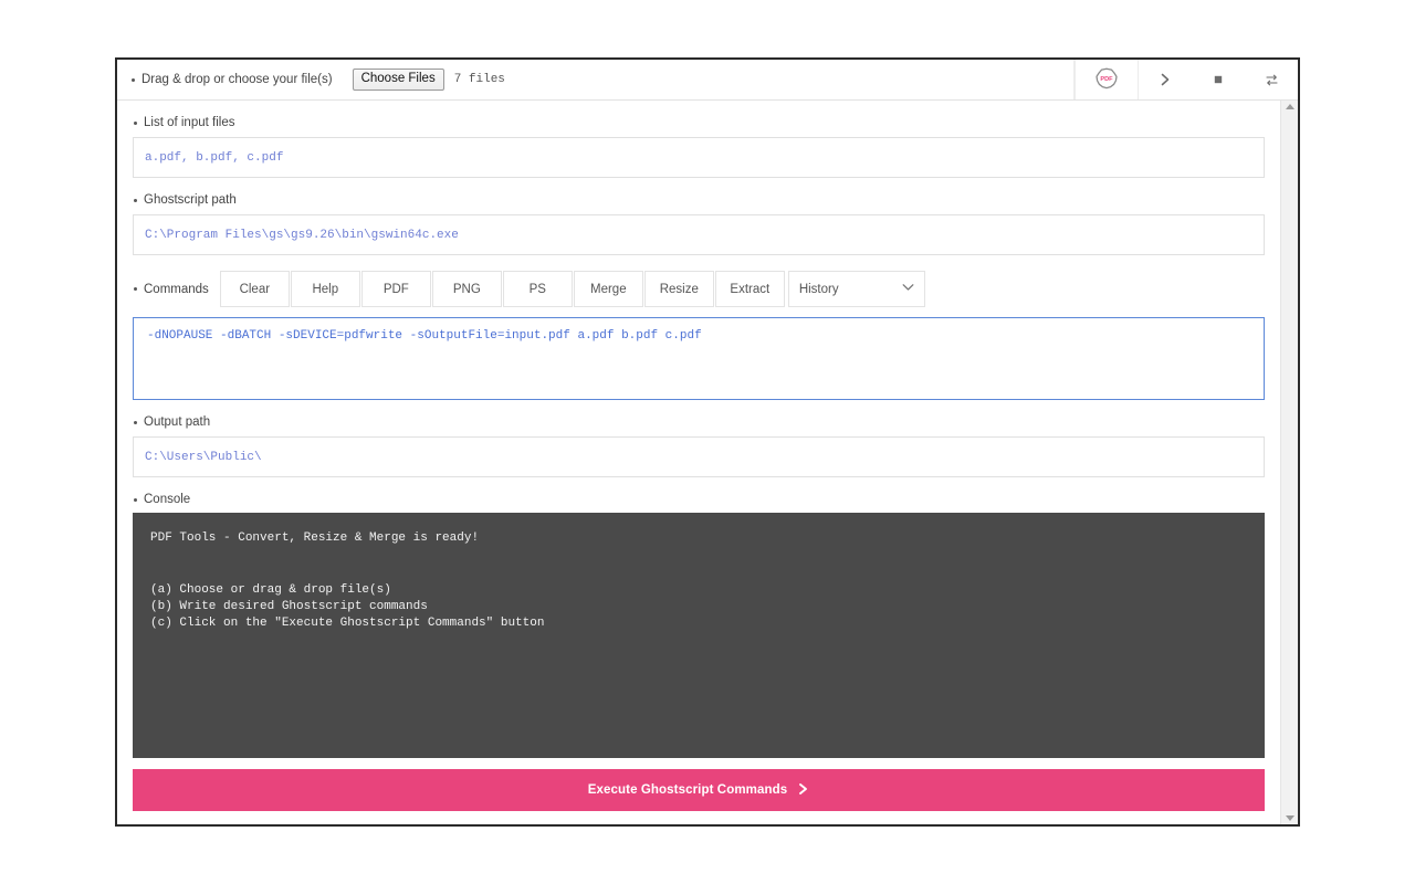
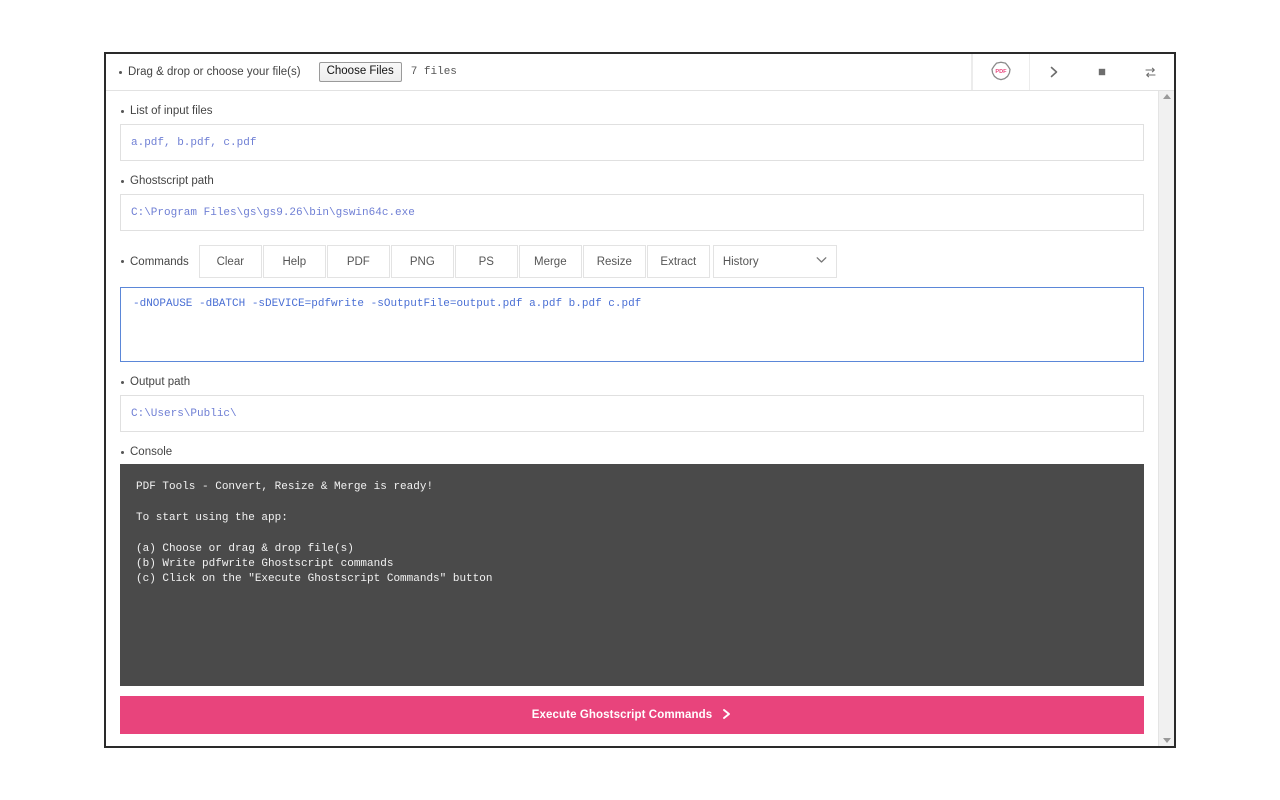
  Drag & drop or choose your file(s)
  Choose Files
  7 files
  List of input files
  a.pdf, b.pdf, c.pdf
  Ghostscript path
  C:\Program Files\gs\gs9.26\bin\gswin64c.exe
  Commands
  Clear
  Help
  PDF
  PNG
  PS
  Merge
  Resize
  Extract
  History
- -dNOPAUSE -dBATCH -sDEVICE=pdfwrite -sOutputFile=input.pdf a.pdf b.pdf c.pdf
+ -dNOPAUSE -dBATCH -sDEVICE=pdfwrite -sOutputFile=output.pdf a.pdf b.pdf c.pdf
  Output path
  C:\Users\Public\
  Console
  PDF Tools - Convert, Resize & Merge is ready!
+ To start using the app:
  (a) Choose or drag & drop file(s)
- (b) Write desired Ghostscript commands
+ (b) Write pdfwrite Ghostscript commands
  (c) Click on the "Execute Ghostscript Commands" button
  Execute Ghostscript Commands
